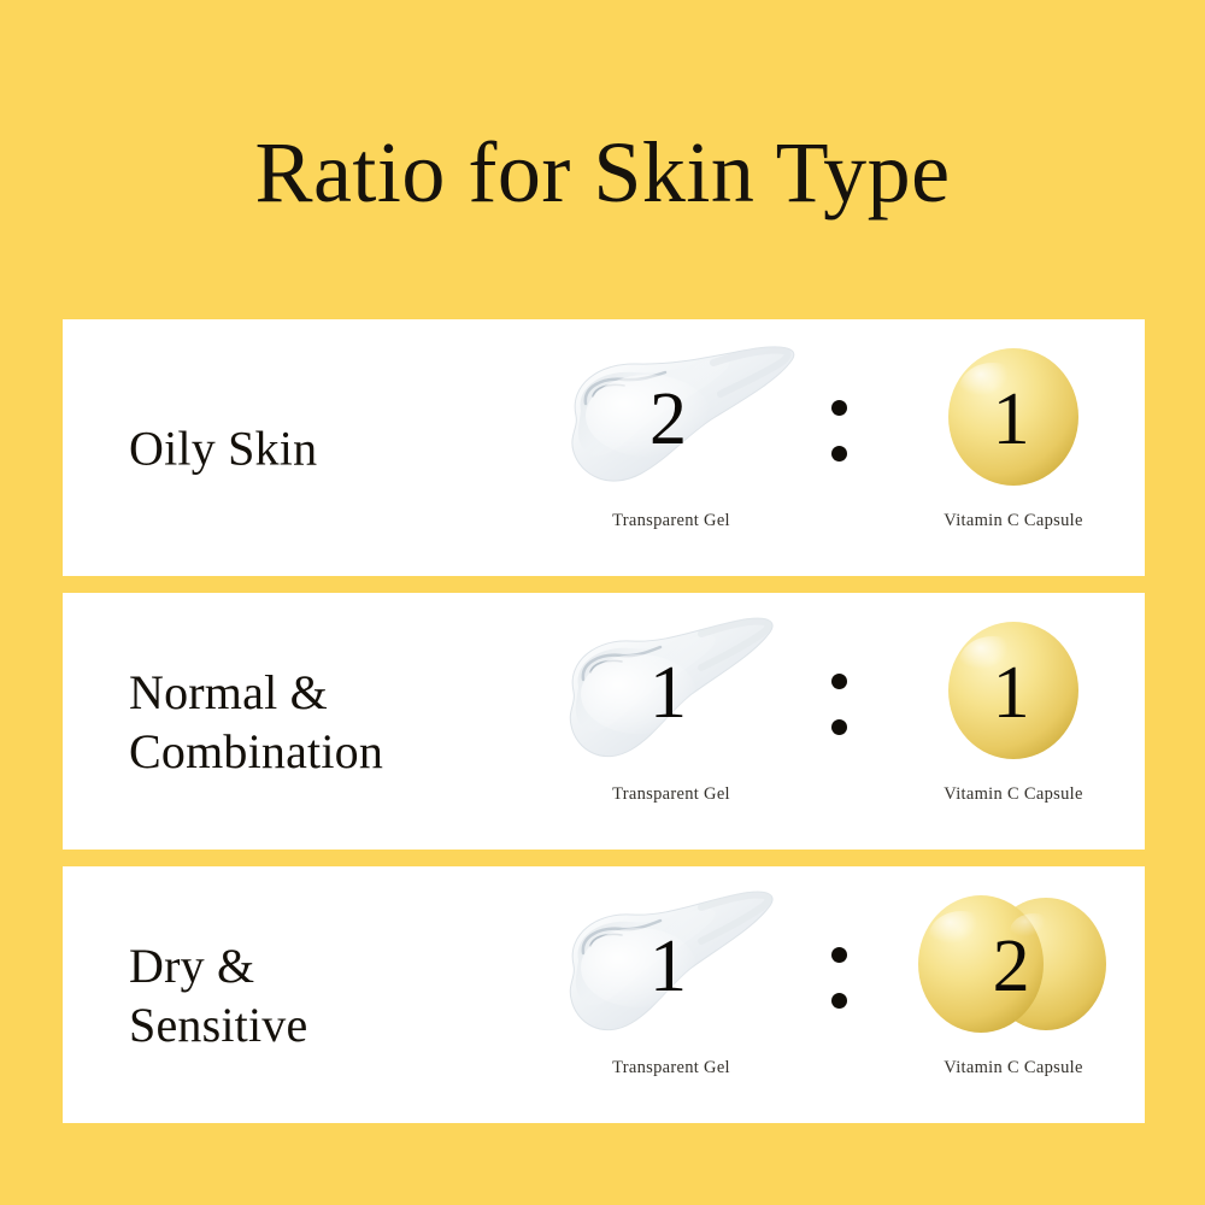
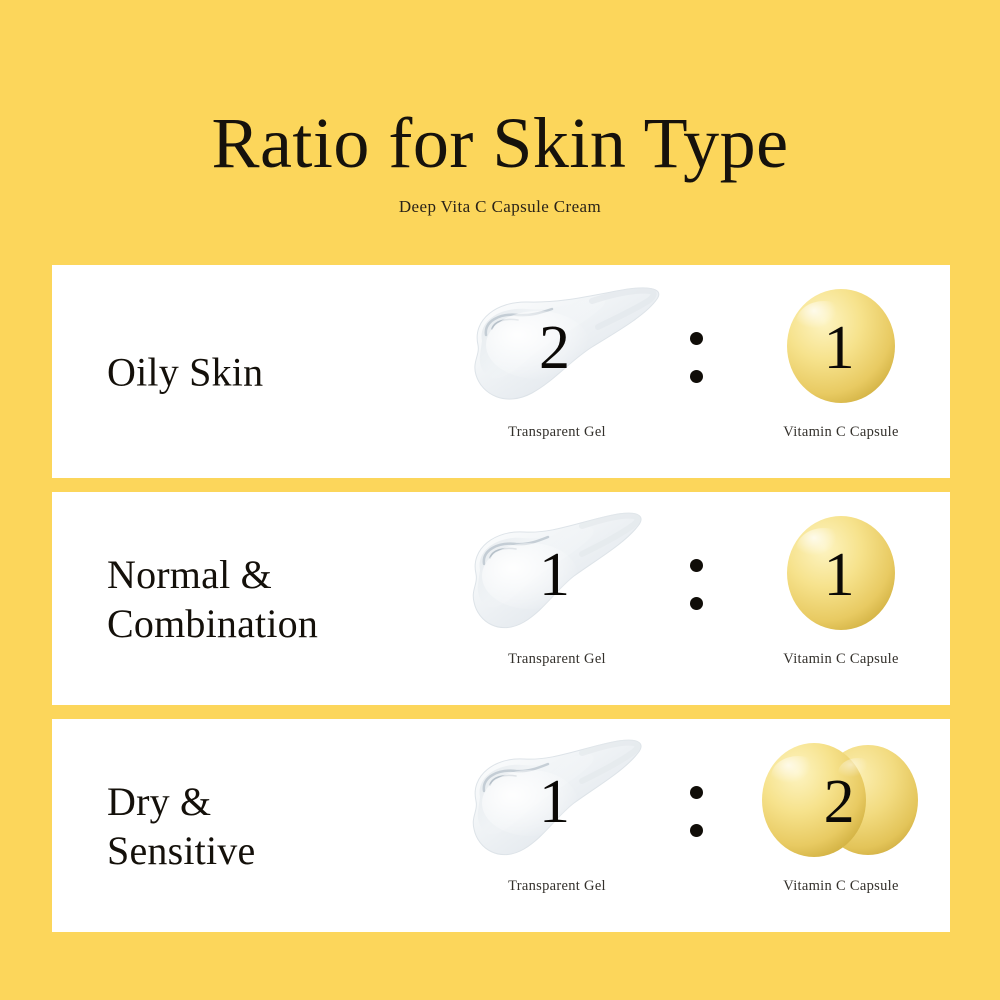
  Ratio for Skin Type
+ Deep Vita C Capsule Cream
  Oily Skin
  2
  Transparent Gel
  1
  Vitamin C Capsule
  Normal &
  Combination
  1
  Transparent Gel
  1
  Vitamin C Capsule
  Dry &
  Sensitive
  1
  Transparent Gel
  2
  Vitamin C Capsule
